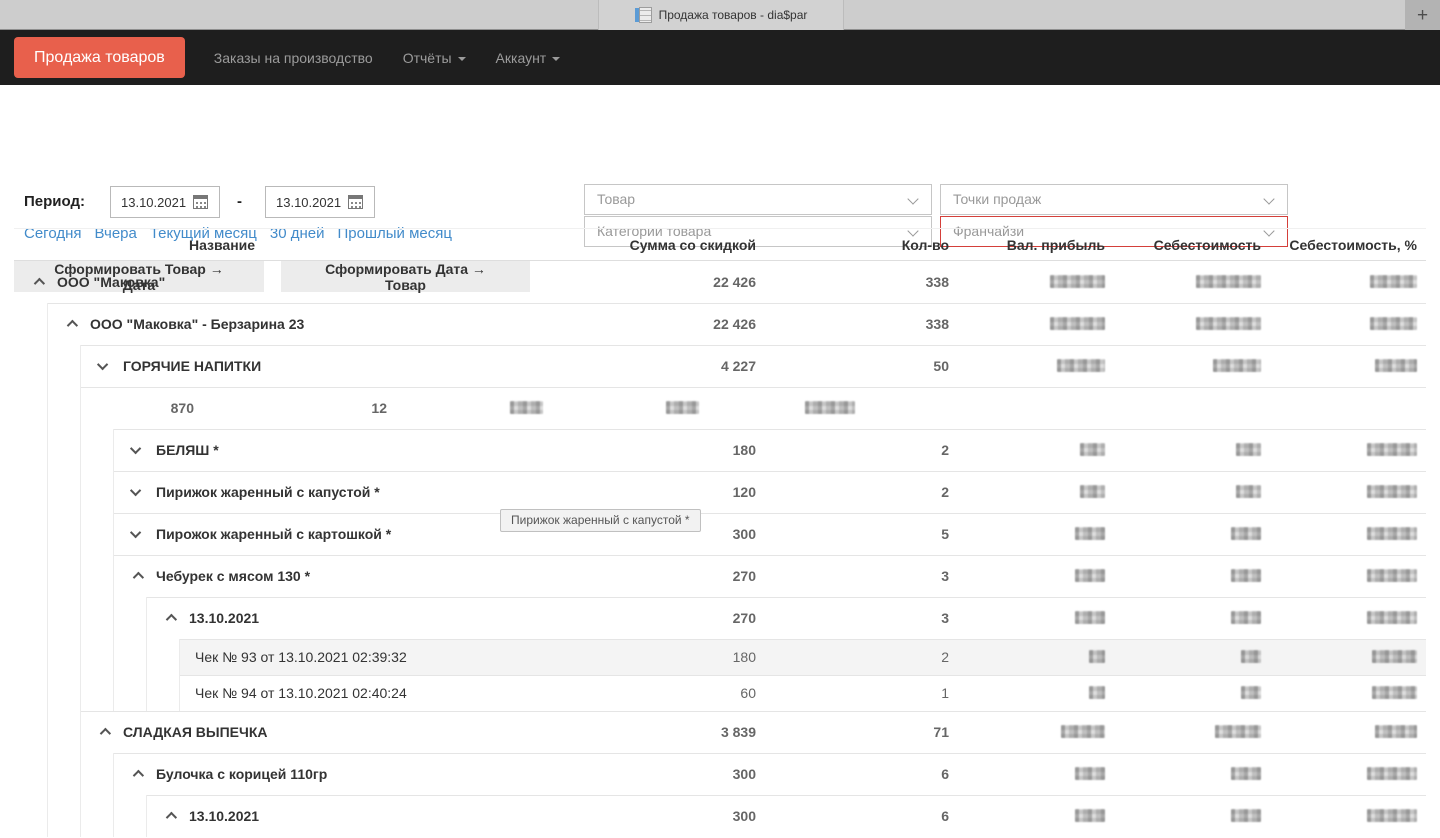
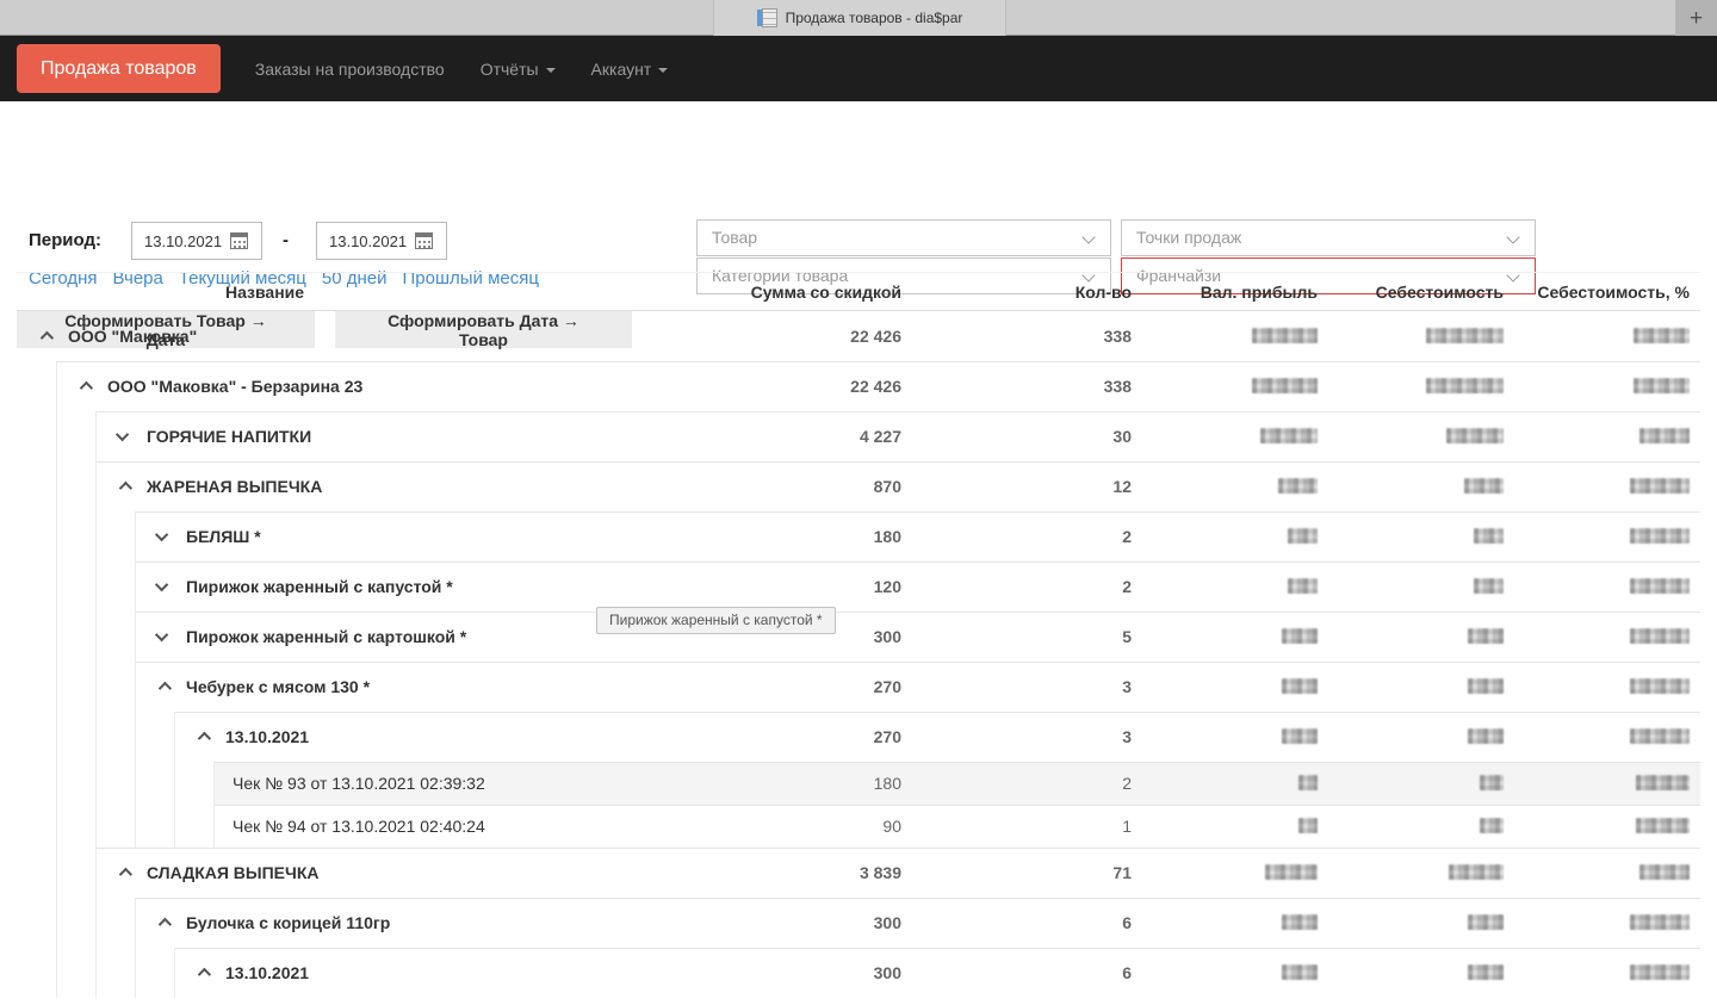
  Продажа товаров - dia$par
  +
  Продажа товаров
  Заказы на производство
  Отчёты
  Аккаунт
  Период:
  13.10.2021
  -
  13.10.2021
  Сегодня
  Вчера
  Текущий месяц
- 30 дней
+ 50 дней
  Прошлый месяц
  Товар
  Точки продаж
  Категории товара
  Франчайзи
  Сформировать Товар → Дата
  Сформировать Дата → Товар
  Название
  Сумма со скидкой
  Кол-во
  Вал. прибыль
  Себестоимость
  Себестоимость, %
  ООО "Маковка"
  22 426
  338
  ООО "Маковка" - Берзарина 23
  22 426
  338
  ГОРЯЧИЕ НАПИТКИ
  4 227
- 50
+ 30
+ ЖАРЕНАЯ ВЫПЕЧКА
  870
  12
  БЕЛЯШ *
  180
  2
  Пирижок жаренный с капустой *
  120
  2
  Пирожок жаренный с картошкой *
  300
  5
  Чебурек с мясом 130 *
  270
  3
  13.10.2021
  270
  3
  Чек № 93 от 13.10.2021 02:39:32
  180
  2
  Чек № 94 от 13.10.2021 02:40:24
- 60
+ 90
  1
  СЛАДКАЯ ВЫПЕЧКА
  3 839
  71
  Булочка с корицей 110гр
  300
  6
  13.10.2021
  300
  6
  Пирижок жаренный с капустой *
